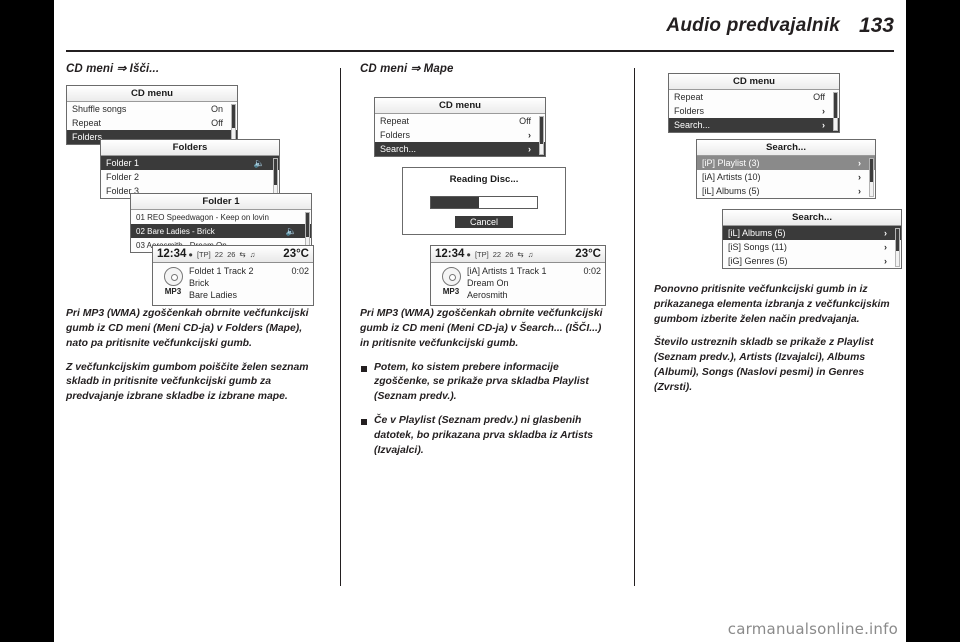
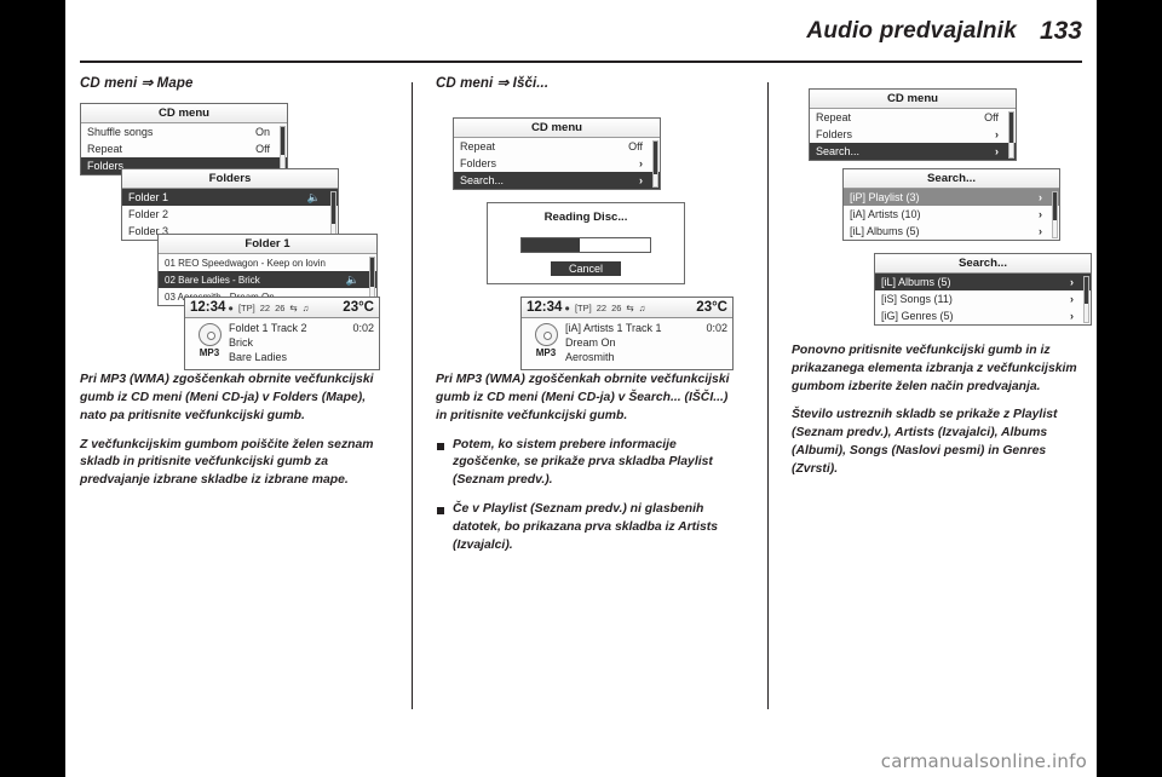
  Audio predvajalnik
  133
- CD meni ⇒ Išči...
+ CD meni ⇒ Mape
  CD menu
  Shuffle songs
  On
  Repeat
  Off
  Folders
  Folders
  Folder 1
  🔈
  Folder 2
  Folder 3
  Folder 1
  01 REO Speedwagon - Keep on lovin
  02 Bare Ladies - Brick
  🔈
  12:34
  ●
  [TP]
  22
  26
  ⇆
  ♫
  23°C
  MP3
  Foldet 1 Track 2
  0:02
  Brick
  Bare Ladies
  Pri MP3 (WMA) zgoščenkah obrnite večfunkcijski gumb iz CD meni (Meni CD-ja) v Folders (Mape), nato pa pritisnite večfunkcijski gumb.
  Z večfunkcijskim gumbom poiščite želen seznam skladb in pritisnite večfunkcijski gumb za predvajanje izbrane skladbe iz izbrane mape.
- CD meni ⇒ Mape
+ CD meni ⇒ Išči...
  CD menu
  Repeat
  Off
  Folders
  ›
  Search...
  ›
  Reading Disc...
  Cancel
  12:34
  ●
  [TP]
  22
  26
  ⇆
  ♫
  23°C
  MP3
  [iA] Artists 1 Track 1
  0:02
  Dream On
  Aerosmith
  Pri MP3 (WMA) zgoščenkah obrnite večfunkcijski gumb iz CD meni (Meni CD-ja) v Šearch... (IŠČI...) in pritisnite večfunkcijski gumb.
  Potem, ko sistem prebere informacije zgoščenke, se prikaže prva skladba Playlist (Seznam predv.).
  Če v Playlist (Seznam predv.) ni glasbenih datotek, bo prikazana prva skladba iz Artists (Izvajalci).
  CD menu
  Repeat
  Off
  Folders
  ›
  Search...
  ›
  Search...
  [iP] Playlist (3)
  ›
  [iA] Artists (10)
  ›
  [iL] Albums (5)
  ›
  Search...
  [iL] Albums (5)
  ›
  [iS] Songs (11)
  ›
  [iG] Genres (5)
  ›
  Ponovno pritisnite večfunkcijski gumb in iz prikazanega elementa izbranja z večfunkcijskim gumbom izberite želen način predvajanja.
  Število ustreznih skladb se prikaže z Playlist (Seznam predv.), Artists (Izvajalci), Albums (Albumi), Songs (Naslovi pesmi) in Genres (Zvrsti).
  carmanualsonline.info
